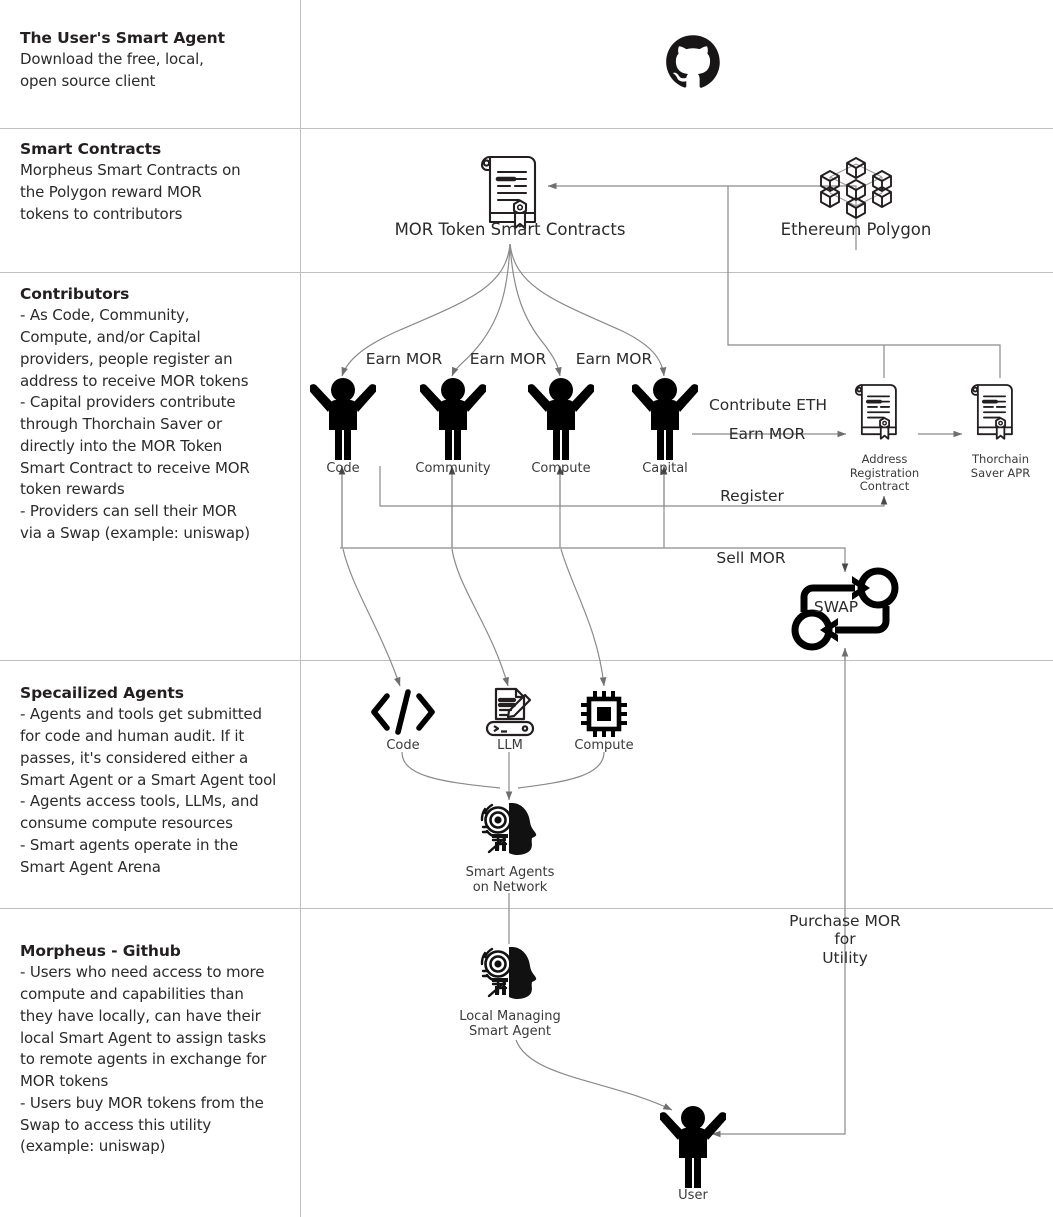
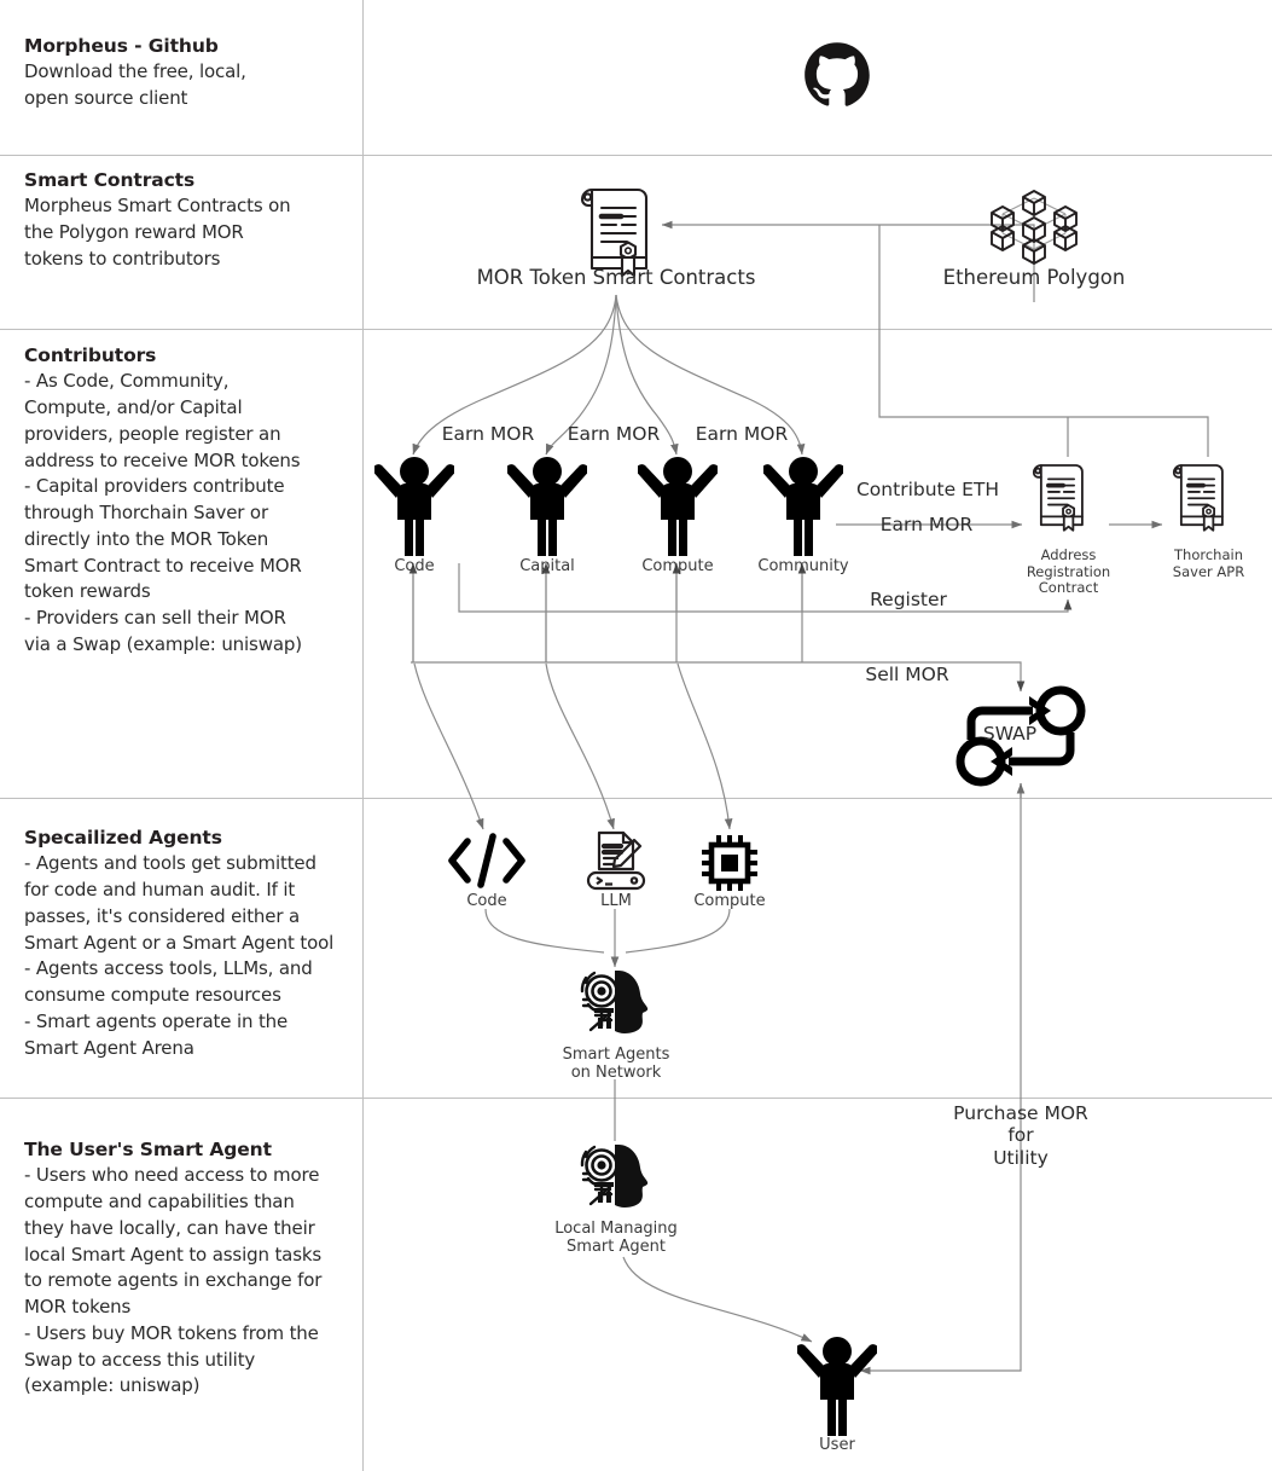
- The User's Smart Agent
+ Morpheus - Github
  Download the free, local,
  open source client
  Smart Contracts
  Morpheus Smart Contracts on
  the Polygon reward MOR
  tokens to contributors
  Contributors
  - As Code, Community,
  Compute, and/or Capital
  providers, people register an
  address to receive MOR tokens
  - Capital providers contribute
  through Thorchain Saver or
  directly into the MOR Token
  Smart Contract to receive MOR
  token rewards
  - Providers can sell their MOR
  via a Swap (example: uniswap)
  Specailized Agents
  - Agents and tools get submitted
  for code and human audit. If it
  passes, it's considered either a
  Smart Agent or a Smart Agent tool
  - Agents access tools, LLMs, and
  consume compute resources
  - Smart agents operate in the
  Smart Agent Arena
- Morpheus - Github
+ The User's Smart Agent
  - Users who need access to more
  compute and capabilities than
  they have locally, can have their
  local Smart Agent to assign tasks
  to remote agents in exchange for
  MOR tokens
  - Users buy MOR tokens from the
  Swap to access this utility
  (example: uniswap)
  MOR Token Smart Contracts
  Ethereum Polygon
  Code
- Community
+ Capital
  Compute
- Capital
+ Community
  Earn MOR
  Earn MOR
  Earn MOR
  Contribute ETH
  Earn MOR
  Register
  Sell MOR
  Address
  Registration
  Contract
  Thorchain
  Saver APR
  SWAP
  Code
  LLM
  Compute
  Smart Agents
  on Network
  Local Managing
  Smart Agent
  Purchase MOR
  for
  Utility
  User
